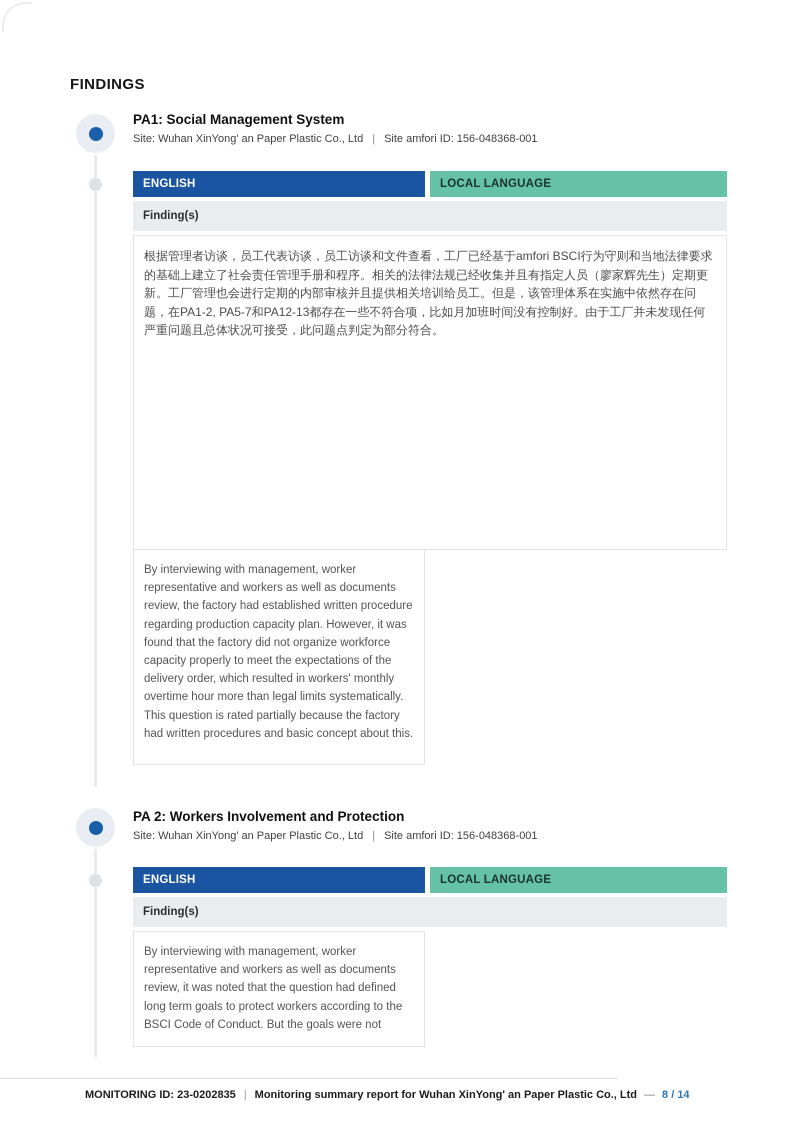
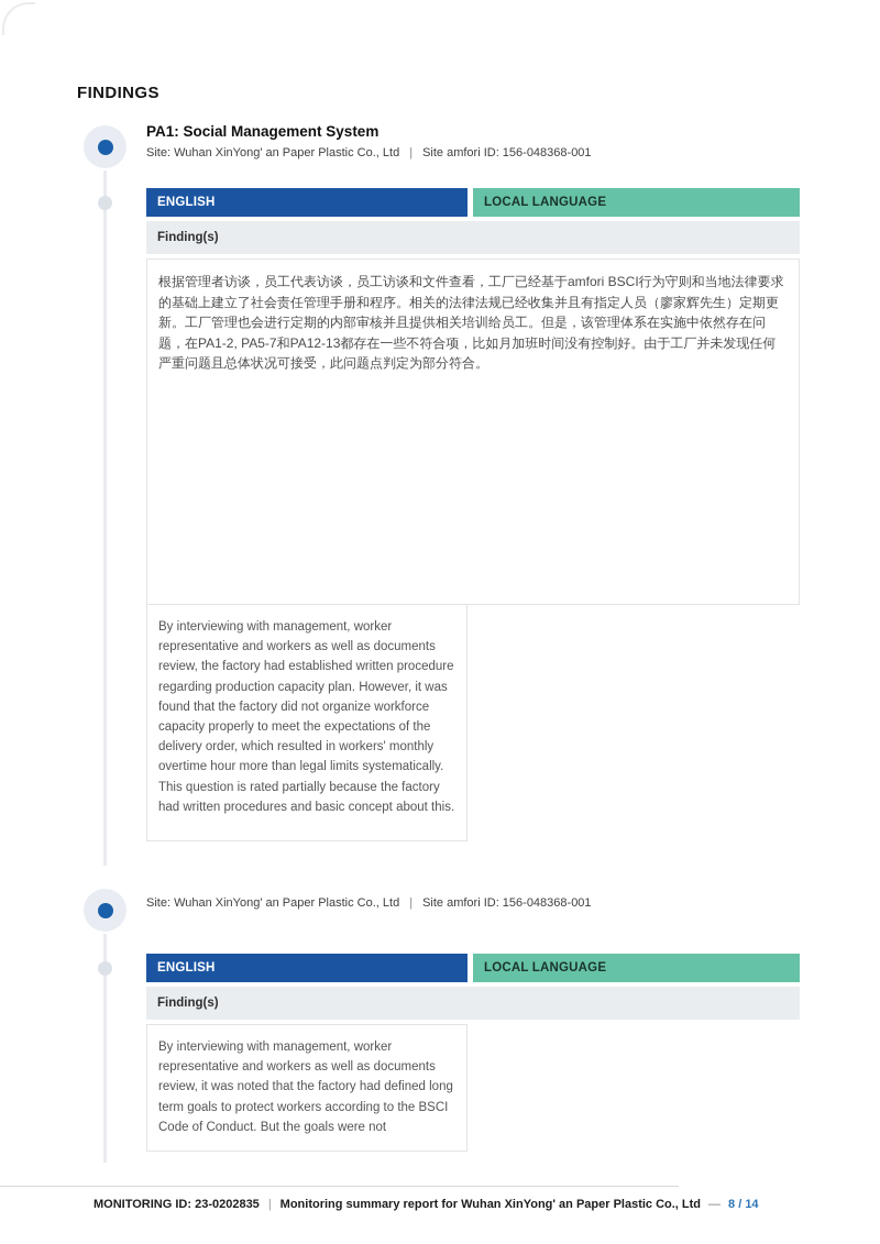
  FINDINGS
  PA1: Social Management System
  Site: Wuhan XinYong' an Paper Plastic Co., Ltd | Site amfori ID: 156-048368-001
  ENGLISH
  LOCAL LANGUAGE
  Finding(s)
  根据管理者访谈，员工代表访谈，员工访谈和文件查看，工厂已经基于amfori BSCI行为守则和当地法律要求的基础上建立了社会责任管理手册和程序。相关的法律法规已经收集并且有指定人员（廖家辉先生）定期更新。工厂管理也会进行定期的内部审核并且提供相关培训给员工。但是，该管理体系在实施中依然存在问题，在PA1-2, PA5-7和PA12-13都存在一些不符合项，比如月加班时间没有控制好。由于工厂并未发现任何严重问题且总体状况可接受，此问题点判定为部分符合。
  By interviewing with management, worker representative and workers as well as documents review, the factory had established written procedure regarding production capacity plan. However, it was found that the factory did not organize workforce capacity properly to meet the expectations of the delivery order, which resulted in workers' monthly overtime hour more than legal limits systematically. This question is rated partially because the factory had written procedures and basic concept about this.
- PA 2: Workers Involvement and Protection
  Site: Wuhan XinYong' an Paper Plastic Co., Ltd | Site amfori ID: 156-048368-001
  ENGLISH
  LOCAL LANGUAGE
  Finding(s)
- By interviewing with management, worker representative and workers as well as documents review, it was noted that the question had defined long term goals to protect workers according to the BSCI Code of Conduct. But the goals were not
+ By interviewing with management, worker representative and workers as well as documents review, it was noted that the factory had defined long term goals to protect workers according to the BSCI Code of Conduct. But the goals were not
  MONITORING ID: 23-0202835 | Monitoring summary report for Wuhan XinYong' an Paper Plastic Co., Ltd — 8 / 14
